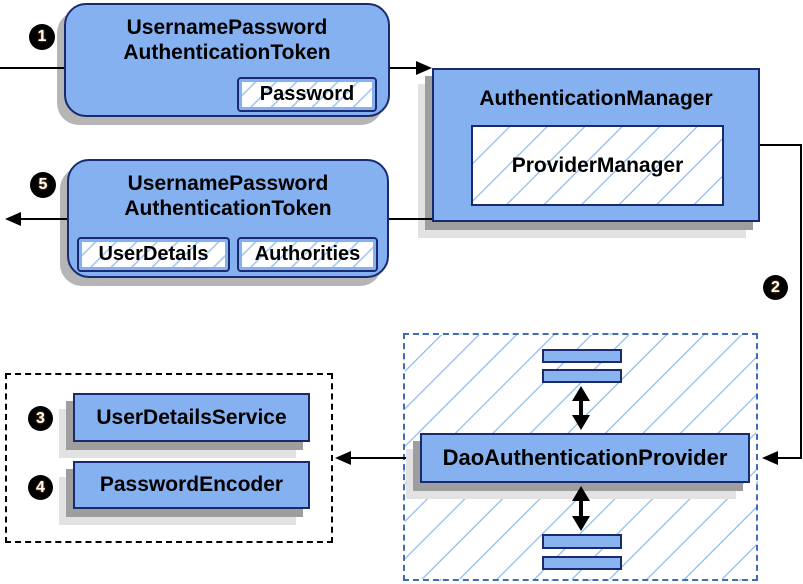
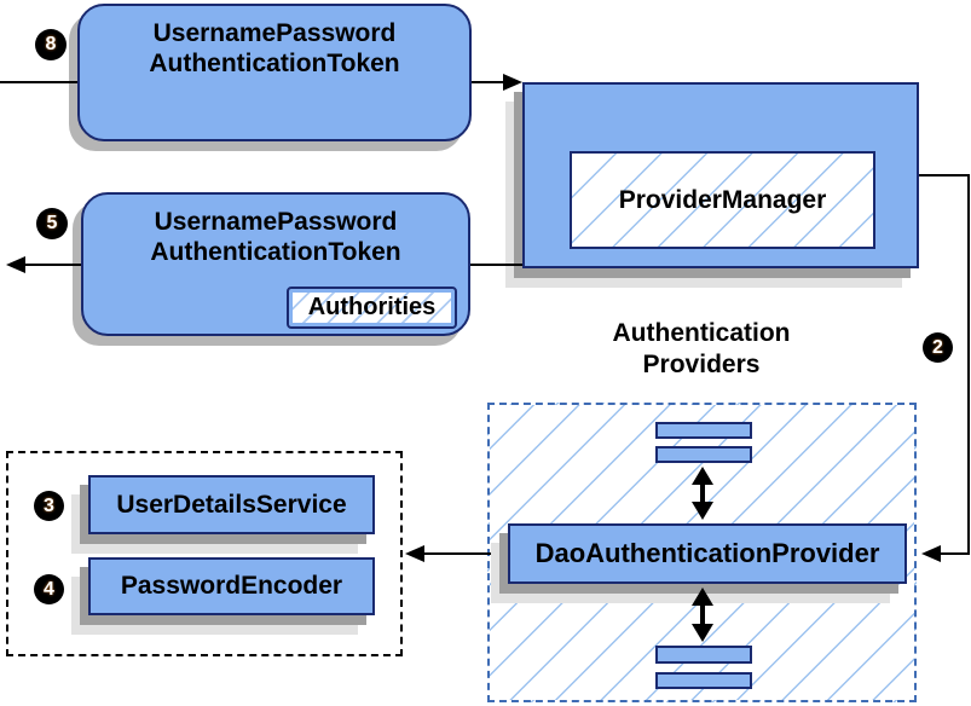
+ Authentication
+ Providers
  UsernamePassword
  AuthenticationToken
- Password
- AuthenticationManager
  ProviderManager
  UsernamePassword
  AuthenticationToken
- UserDetails
  Authorities
  DaoAuthenticationProvider
  UserDetailsService
  PasswordEncoder
- 1
+ 8
  2
  3
  4
  5
